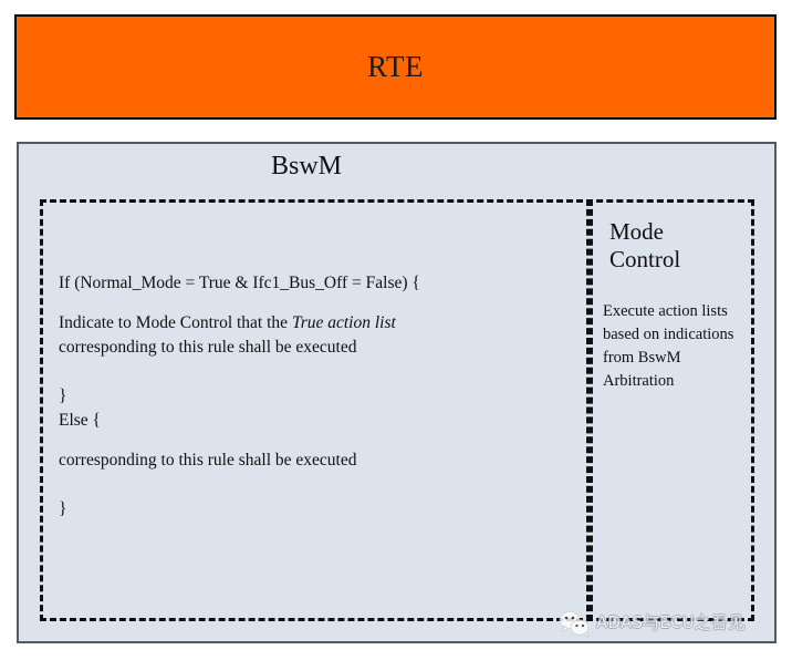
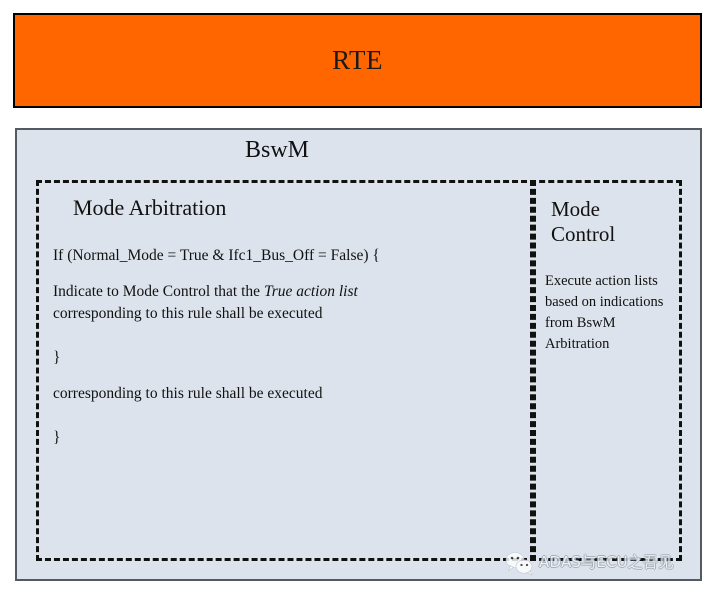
  RTE
  BswM
+ Mode Arbitration
  If (Normal_Mode = True & Ifc1_Bus_Off = False) {
  Indicate to Mode Control that the True action list
  corresponding to this rule shall be executed
  }
- Else {
  corresponding to this rule shall be executed
  }
  Mode
  Control
  Execute action lists based on indications from BswM Arbitration
  ADAS与ECU之吾见
